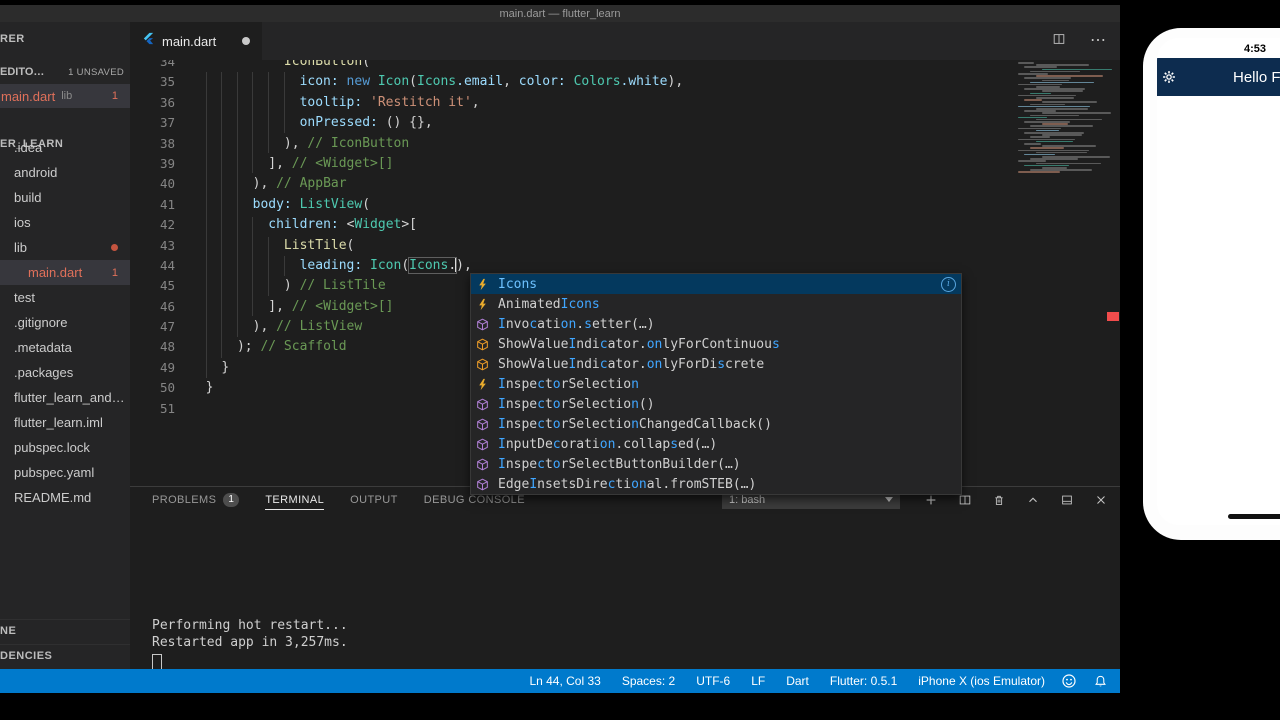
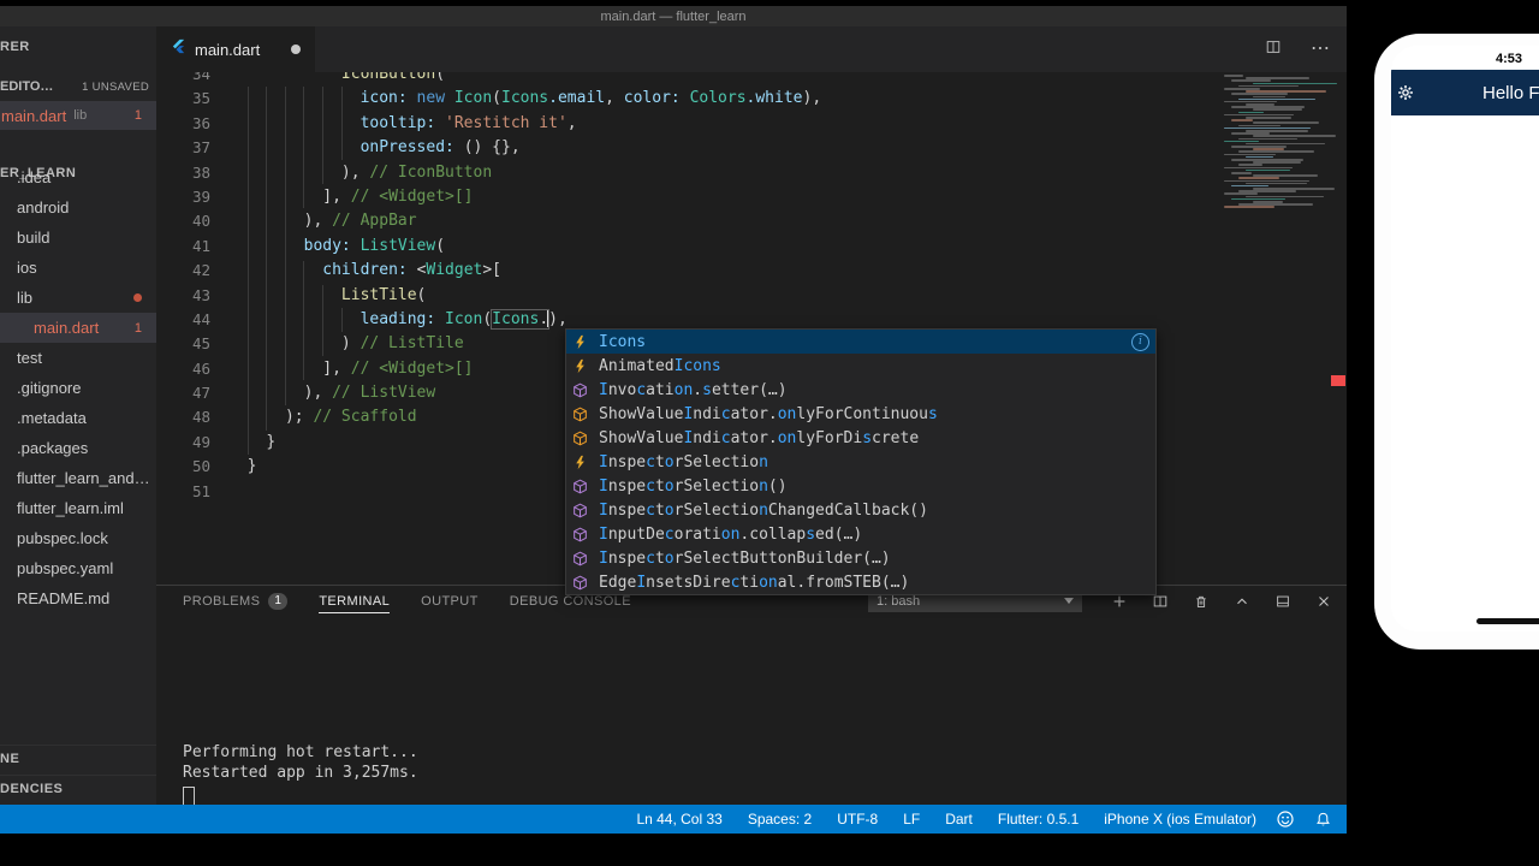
  main.dart — flutter_learn
  RER
  EDITO…
  1 UNSAVED
  main.dart
  lib
  1
  ER_LEARN
  .idea
  android
  build
  ios
  lib
  main.dart
  1
  test
  .gitignore
  .metadata
  .packages
  flutter_learn_and…
  flutter_learn.iml
  pubspec.lock
  pubspec.yaml
  README.md
  NE
  DENCIES
  main.dart
  ⋯
  34
  IconButton(
  35
  icon: new Icon(Icons.email, color: Colors.white),
  36
  tooltip: 'Restitch it',
  37
  onPressed: () {},
  38
  ), // IconButton
  39
  ], // <Widget>[]
  40
  ), // AppBar
  41
  body: ListView(
  42
  children: <Widget>[
  43
  ListTile(
  44
  leading: Icon(Icons.),
  45
  ) // ListTile
  46
  ], // <Widget>[]
  47
  ), // ListView
  48
  ); // Scaffold
  49
  }
  50
  }
  51
  Icons
  i
  AnimatedIcons
  Invocation.setter(…)
  ShowValueIndicator.onlyForContinuous
  ShowValueIndicator.onlyForDiscrete
  InspectorSelection
  InspectorSelection()
  InspectorSelectionChangedCallback()
  InputDecoration.collapsed(…)
  InspectorSelectButtonBuilder(…)
  EdgeInsetsDirectional.fromSTEB(…)
  PROBLEMS
  1
  TERMINAL
  OUTPUT
  DEBUG CONSOLE
  1: bash
  Performing hot restart...
  Restarted app in 3,257ms.
  Ln 44, Col 33
  Spaces: 2
- UTF-6
+ UTF-8
  LF
  Dart
  Flutter: 0.5.1
  iPhone X (ios Emulator)
  4:53
